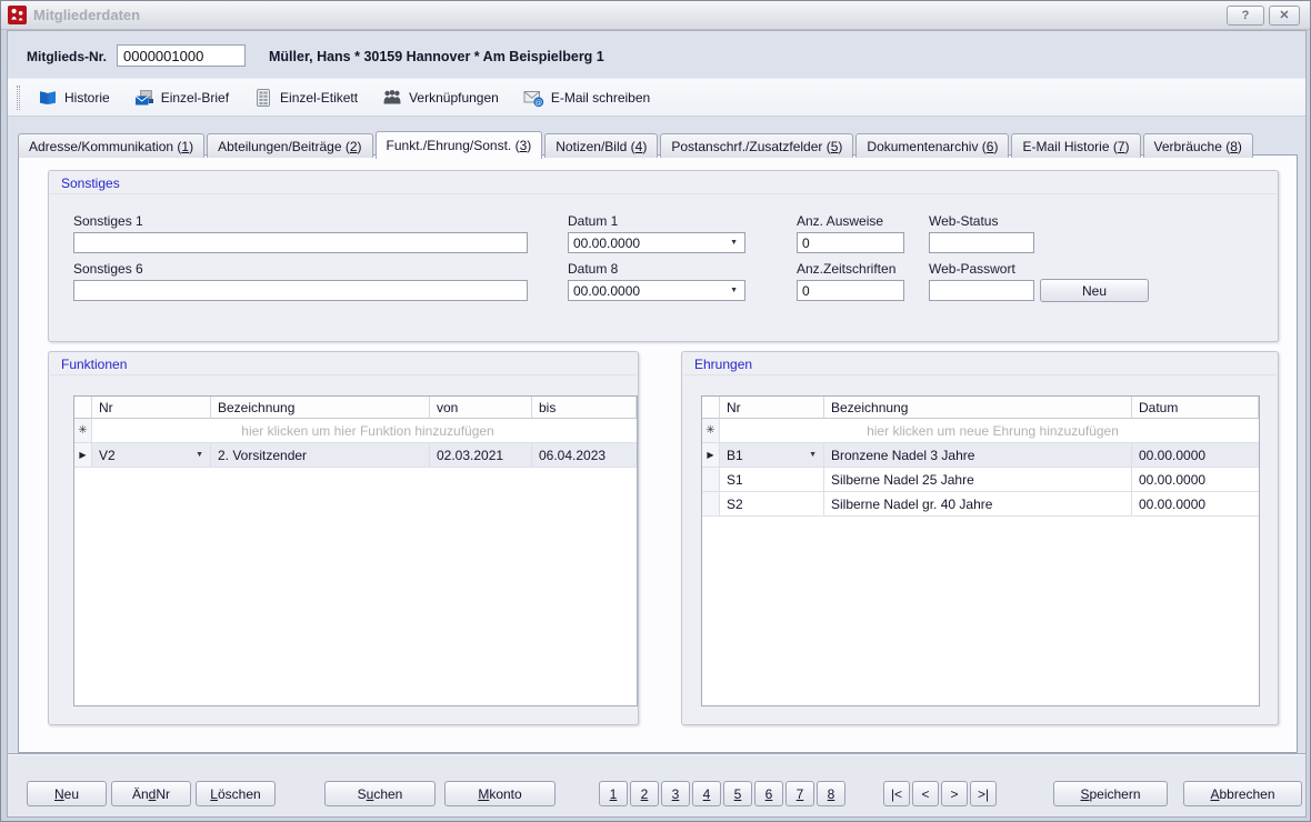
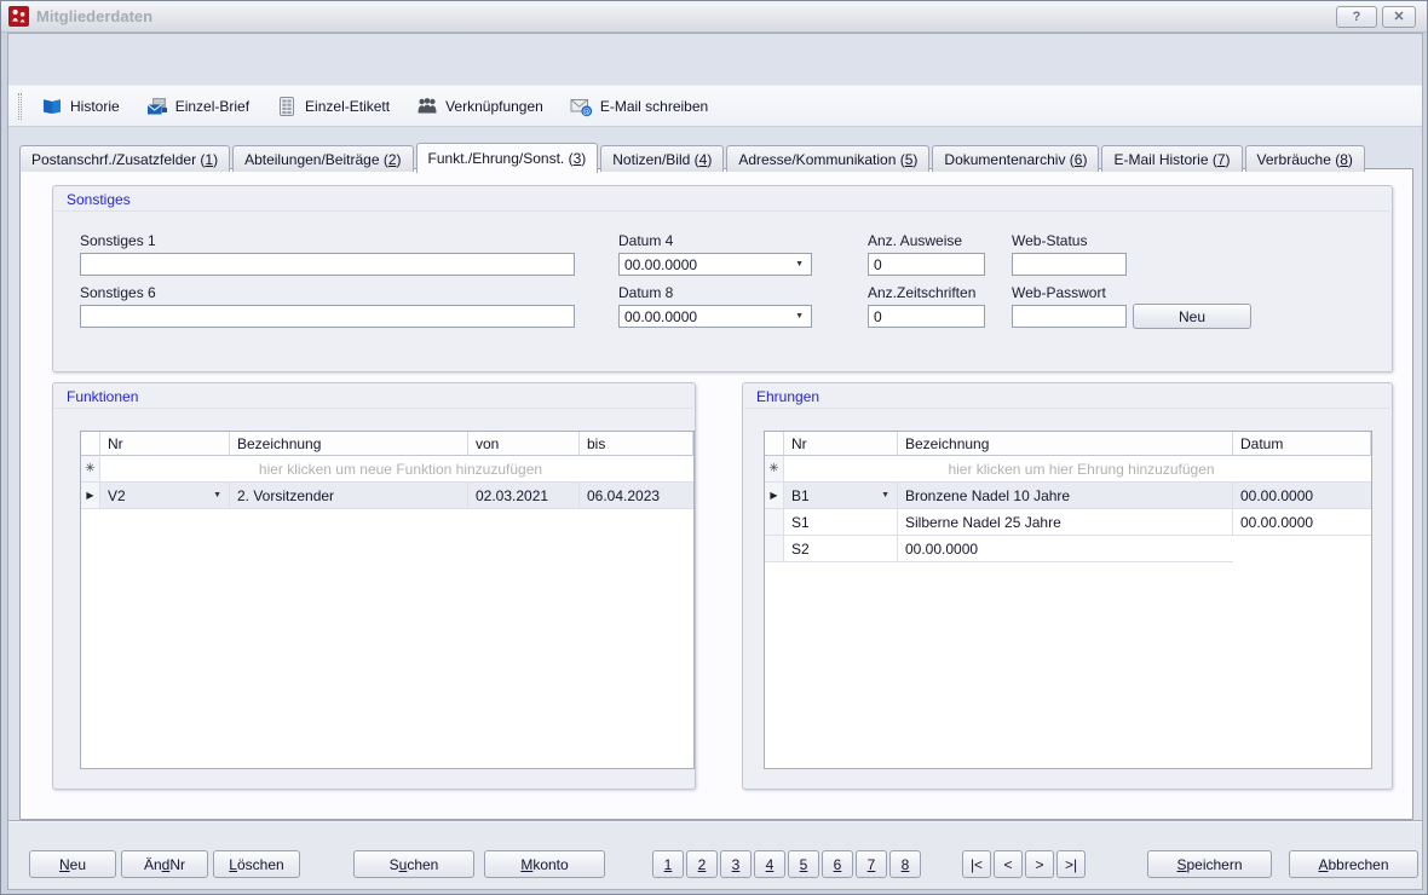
  Mitgliederdaten
  ?
  ✕
- Mitglieds-Nr.
- 0000001000
- Müller, Hans * 30159 Hannover * Am Beispielberg 1
  Historie
  Einzel-Brief
  Einzel-Etikett
  Verknüpfungen
  @
  E-Mail schreiben
- Adresse/Kommunikation (
+ Postanschrf./Zusatzfelder (
  1
  )
  Abteilungen/Beiträge (
  2
  )
  Funkt./Ehrung/Sonst. (
  3
  )
  Notizen/Bild (
  4
  )
- Postanschrf./Zusatzfelder (
+ Adresse/Kommunikation (
  5
  )
  Dokumentenarchiv (
  6
  )
  E-Mail Historie (
  7
  )
  Verbräuche (
  8
  )
  Sonstiges
  Sonstiges 1
  Sonstiges 6
- Datum 1
+ Datum 4
  00.00.0000
  Datum 8
  00.00.0000
  Anz. Ausweise
  0
  Anz.Zeitschriften
  0
  Web-Status
  Web-Passwort
  Neu
  Funktionen
  Nr
  Bezeichnung
  von
  bis
  ✳
- hier klicken um hier Funktion hinzuzufügen
+ hier klicken um neue Funktion hinzuzufügen
  ▶
  V2
  2. Vorsitzender
  02.03.2021
  06.04.2023
  Ehrungen
  Nr
  Bezeichnung
  Datum
  ✳
- hier klicken um neue Ehrung hinzuzufügen
+ hier klicken um hier Ehrung hinzuzufügen
  ▶
  B1
- Bronzene Nadel 3 Jahre
+ Bronzene Nadel 10 Jahre
  00.00.0000
  S1
  Silberne Nadel 25 Jahre
  00.00.0000
  S2
- Silberne Nadel gr. 40 Jahre
  00.00.0000
  Neu
  ÄndNr
  Löschen
  Suchen
  Mkonto
  1
  2
  3
  4
  5
  6
  7
  8
  |<
  <
  >
  >|
  Speichern
  Abbrechen
